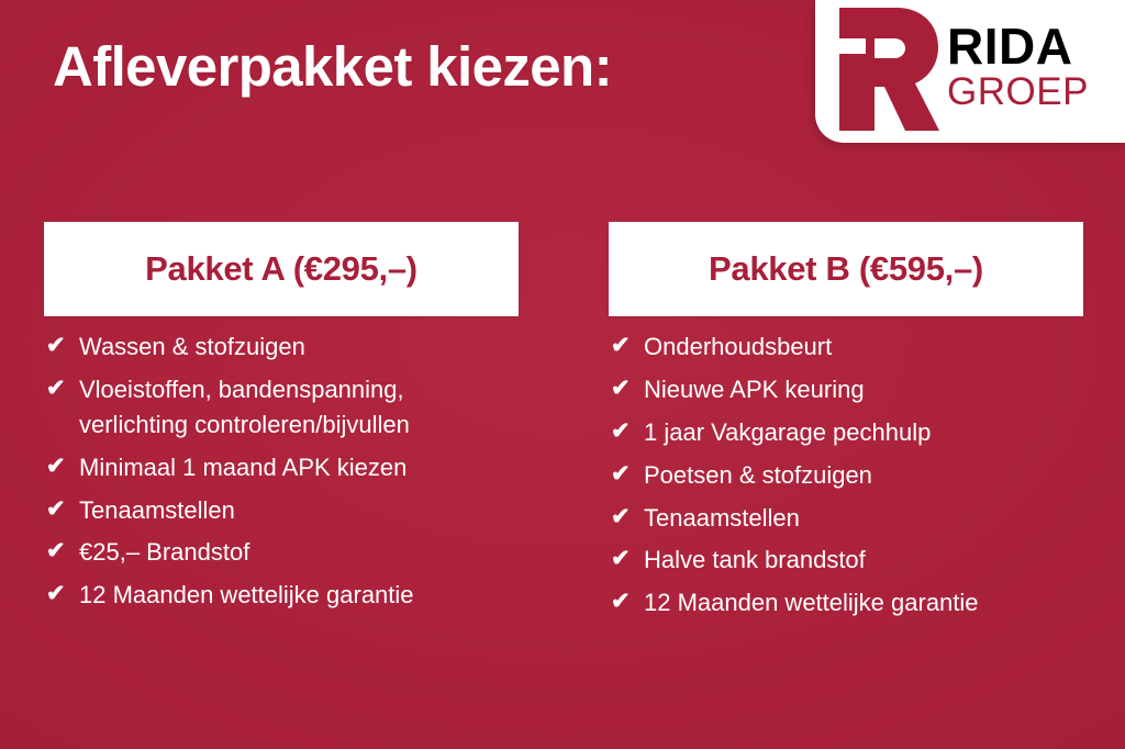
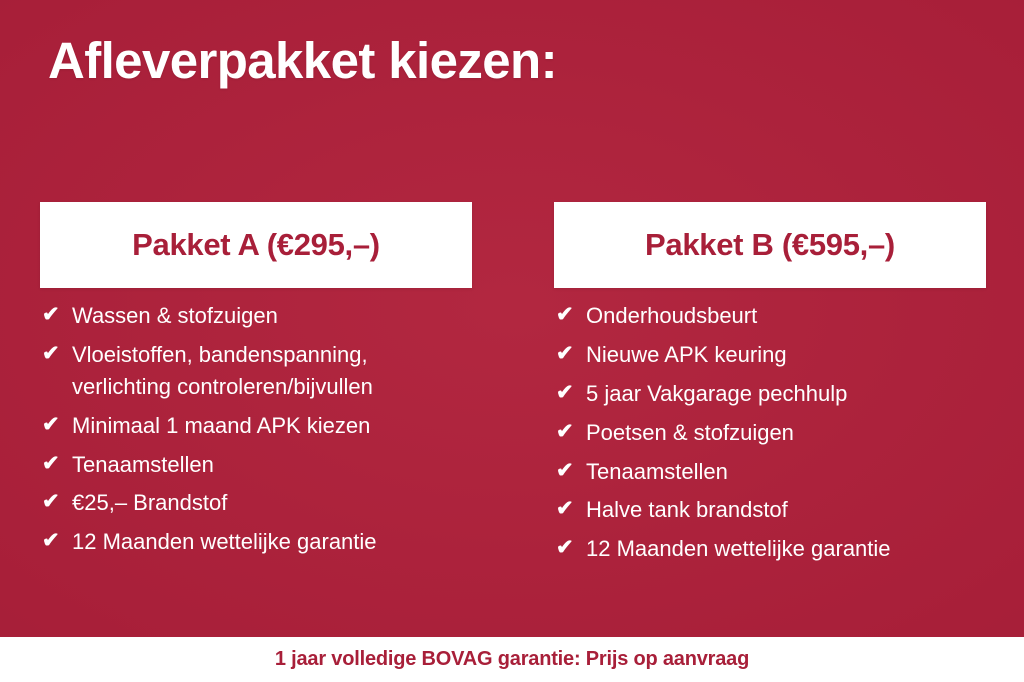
  Afleverpakket kiezen:
- RIDA
- GROEP
  Pakket A (€295,–)
  ✔
  Wassen & stofzuigen
  ✔
  Vloeistoffen, bandenspanning,
  verlichting controleren/bijvullen
  ✔
  Minimaal 1 maand APK kiezen
  ✔
  Tenaamstellen
  ✔
  €25,– Brandstof
  ✔
  12 Maanden wettelijke garantie
  Pakket B (€595,–)
  ✔
  Onderhoudsbeurt
  ✔
  Nieuwe APK keuring
  ✔
- 1 jaar Vakgarage pechhulp
+ 5 jaar Vakgarage pechhulp
  ✔
  Poetsen & stofzuigen
  ✔
  Tenaamstellen
  ✔
  Halve tank brandstof
  ✔
  12 Maanden wettelijke garantie
+ 1 jaar volledige BOVAG garantie: Prijs op aanvraag
